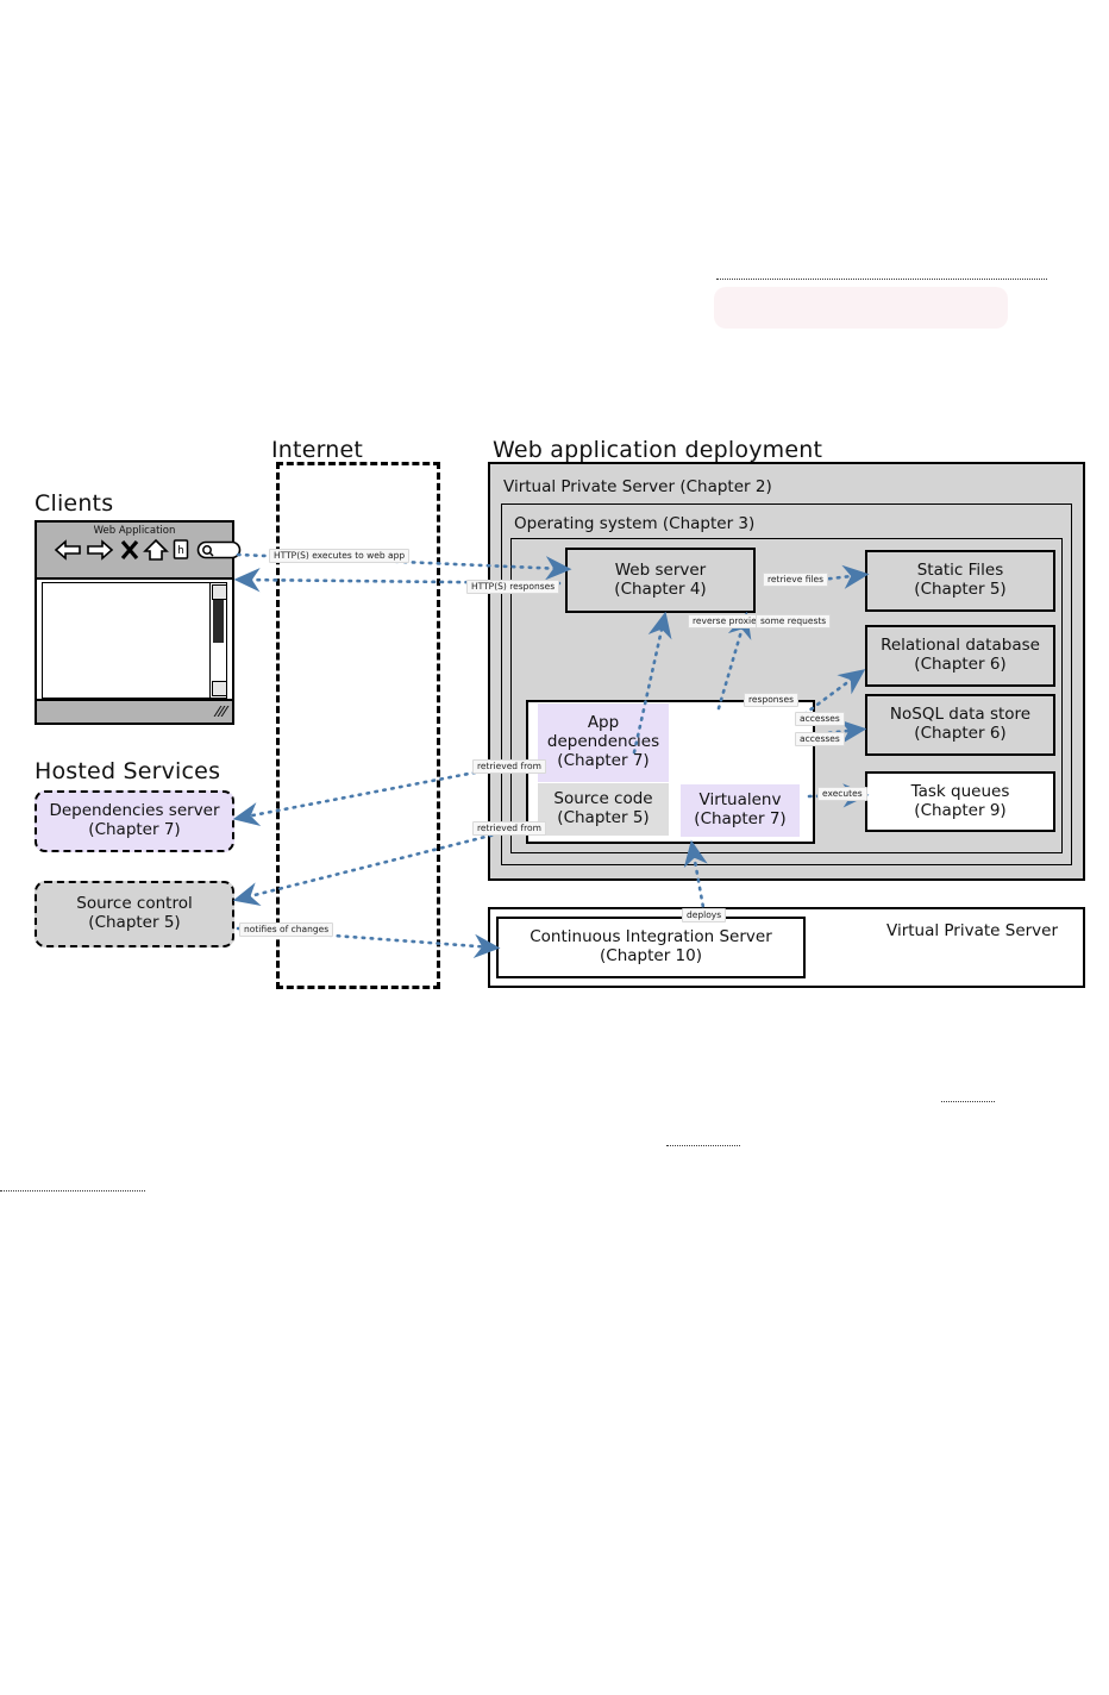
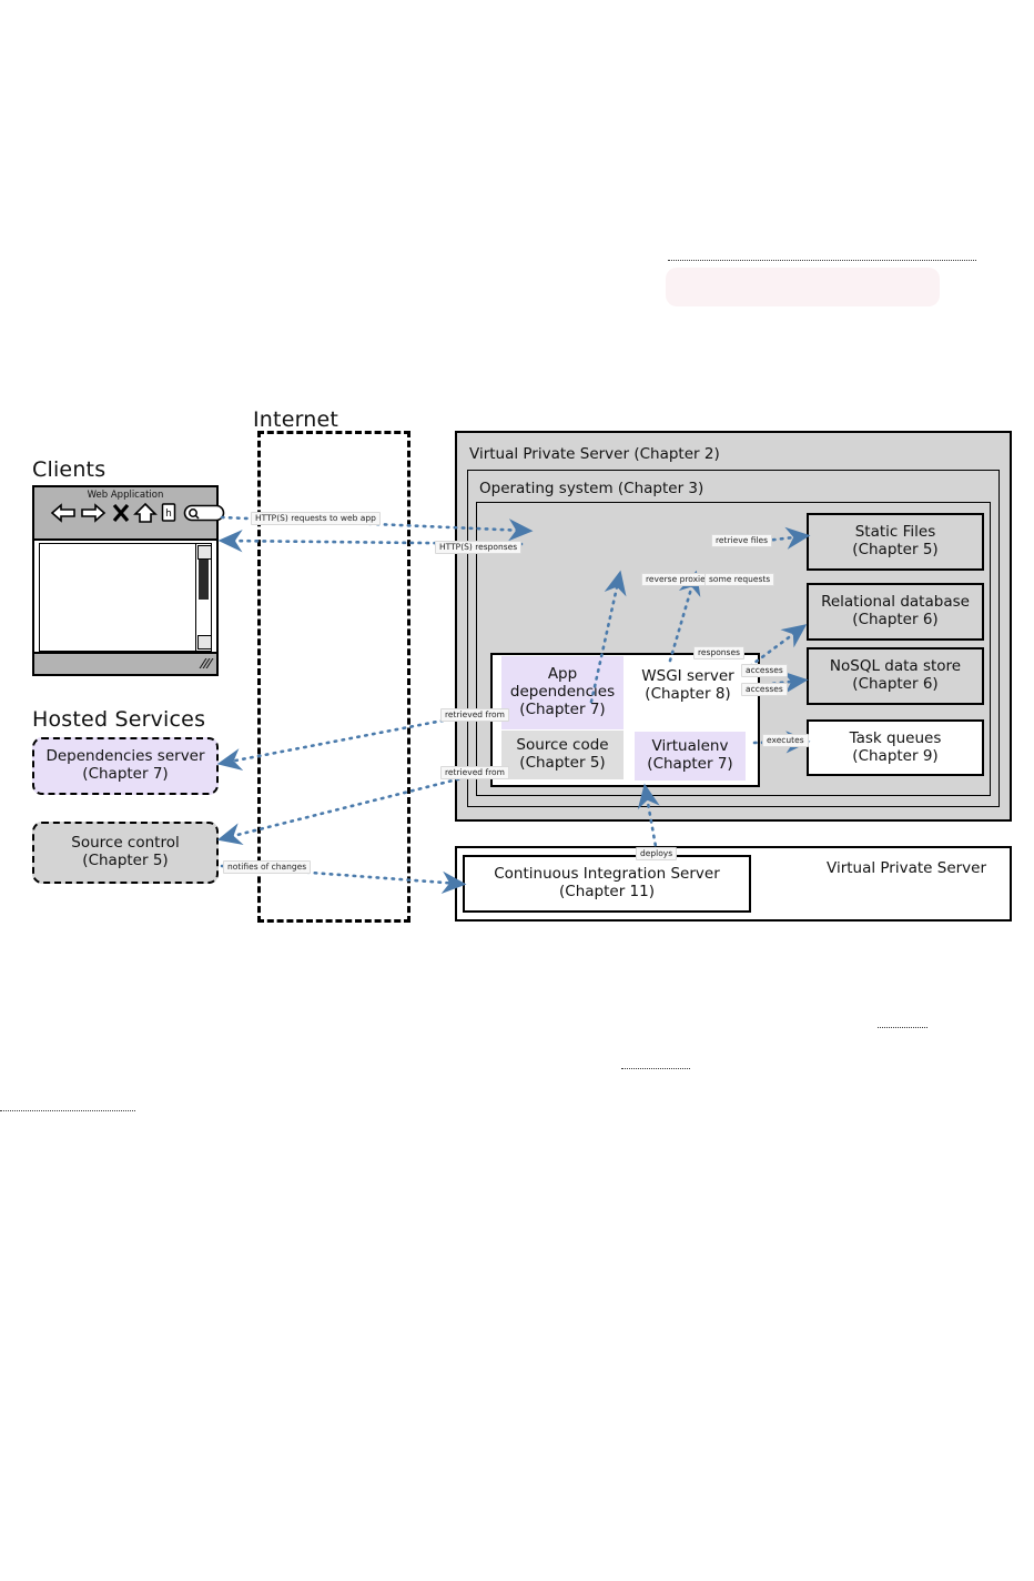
  Clients
  Internet
  Hosted Services
- Web application deployment
  Virtual Private Server (Chapter 2)
  Operating system (Chapter 3)
- Web server
- (Chapter 4)
  Static Files
  (Chapter 5)
  Relational database
  (Chapter 6)
  NoSQL data store
  (Chapter 6)
  Task queues
  (Chapter 9)
+ WSGI server
+ (Chapter 8)
  App
  dependencies
  (Chapter 7)
  Source code
  (Chapter 5)
  Virtualenv
  (Chapter 7)
  Dependencies server
  (Chapter 7)
  Source control
  (Chapter 5)
  Virtual Private Server
  Continuous Integration Server
- (Chapter 10)
+ (Chapter 11)
  Web Application
  h
- HTTP(S) executes to web app
+ HTTP(S) requests to web app
  HTTP(S) responses
  retrieve files
  reverse proxie
  some requests
  responses
  accesses
  accesses
  executes
  retrieved from
  retrieved from
  notifies of changes
  deploys
